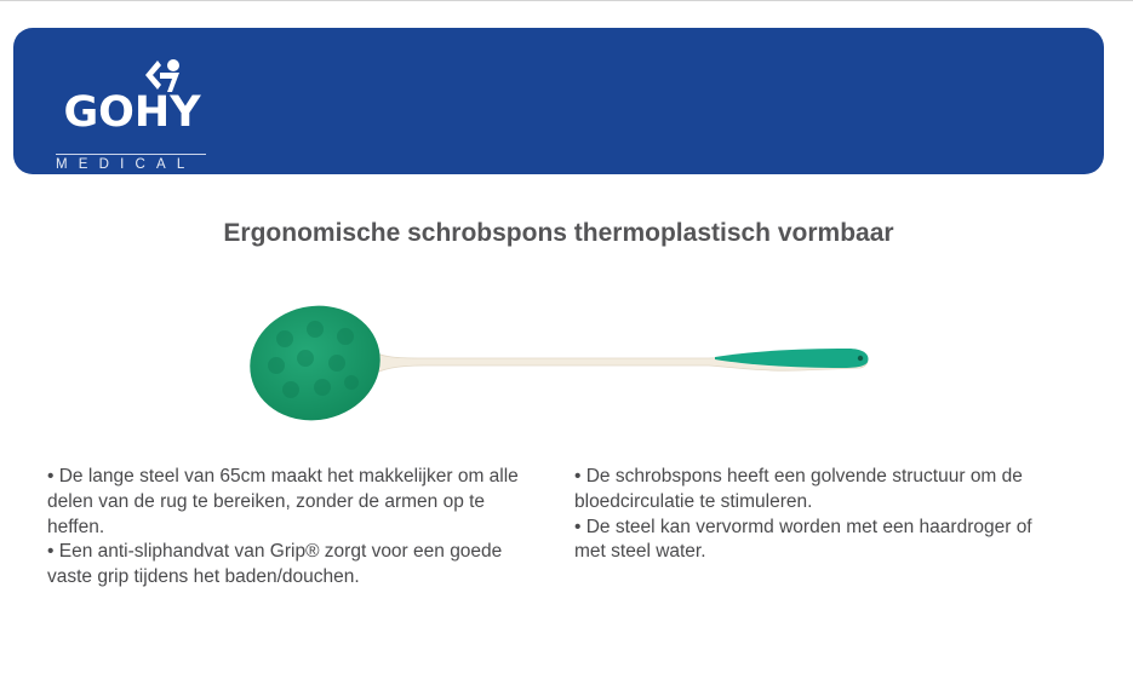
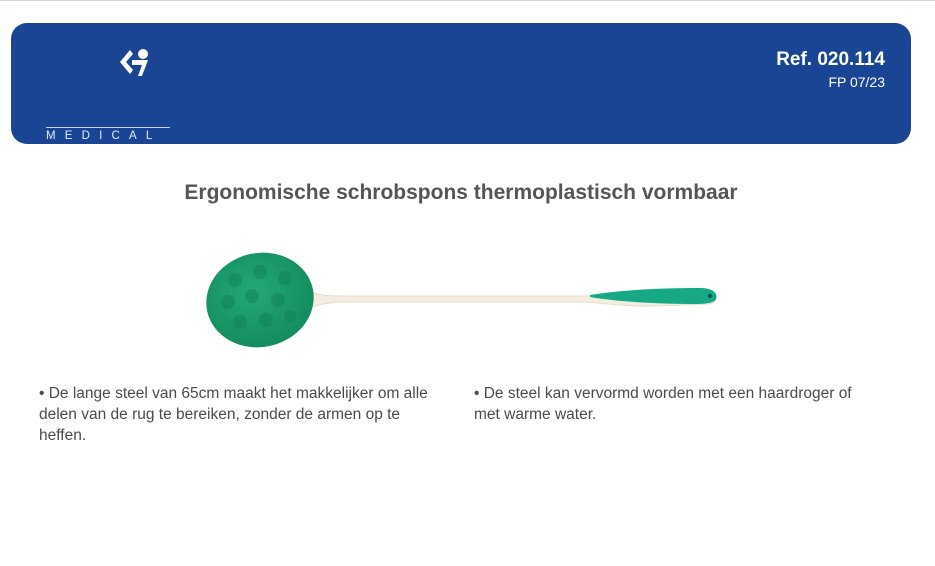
- GOHY
  MEDICAL
+ Ref. 020.114
+ FP 07/23
  Ergonomische schrobspons thermoplastisch vormbaar
  • De lange steel van 65cm maakt het makkelijker om alle delen van de rug te bereiken, zonder de armen op te heffen.
- • Een anti-sliphandvat van Grip® zorgt voor een goede vaste grip tijdens het baden/douchen.
- • De schrobspons heeft een golvende structuur om de bloedcirculatie te stimuleren.
- • De steel kan vervormd worden met een haardroger of met steel water.
+ • De steel kan vervormd worden met een haardroger of met warme water.
